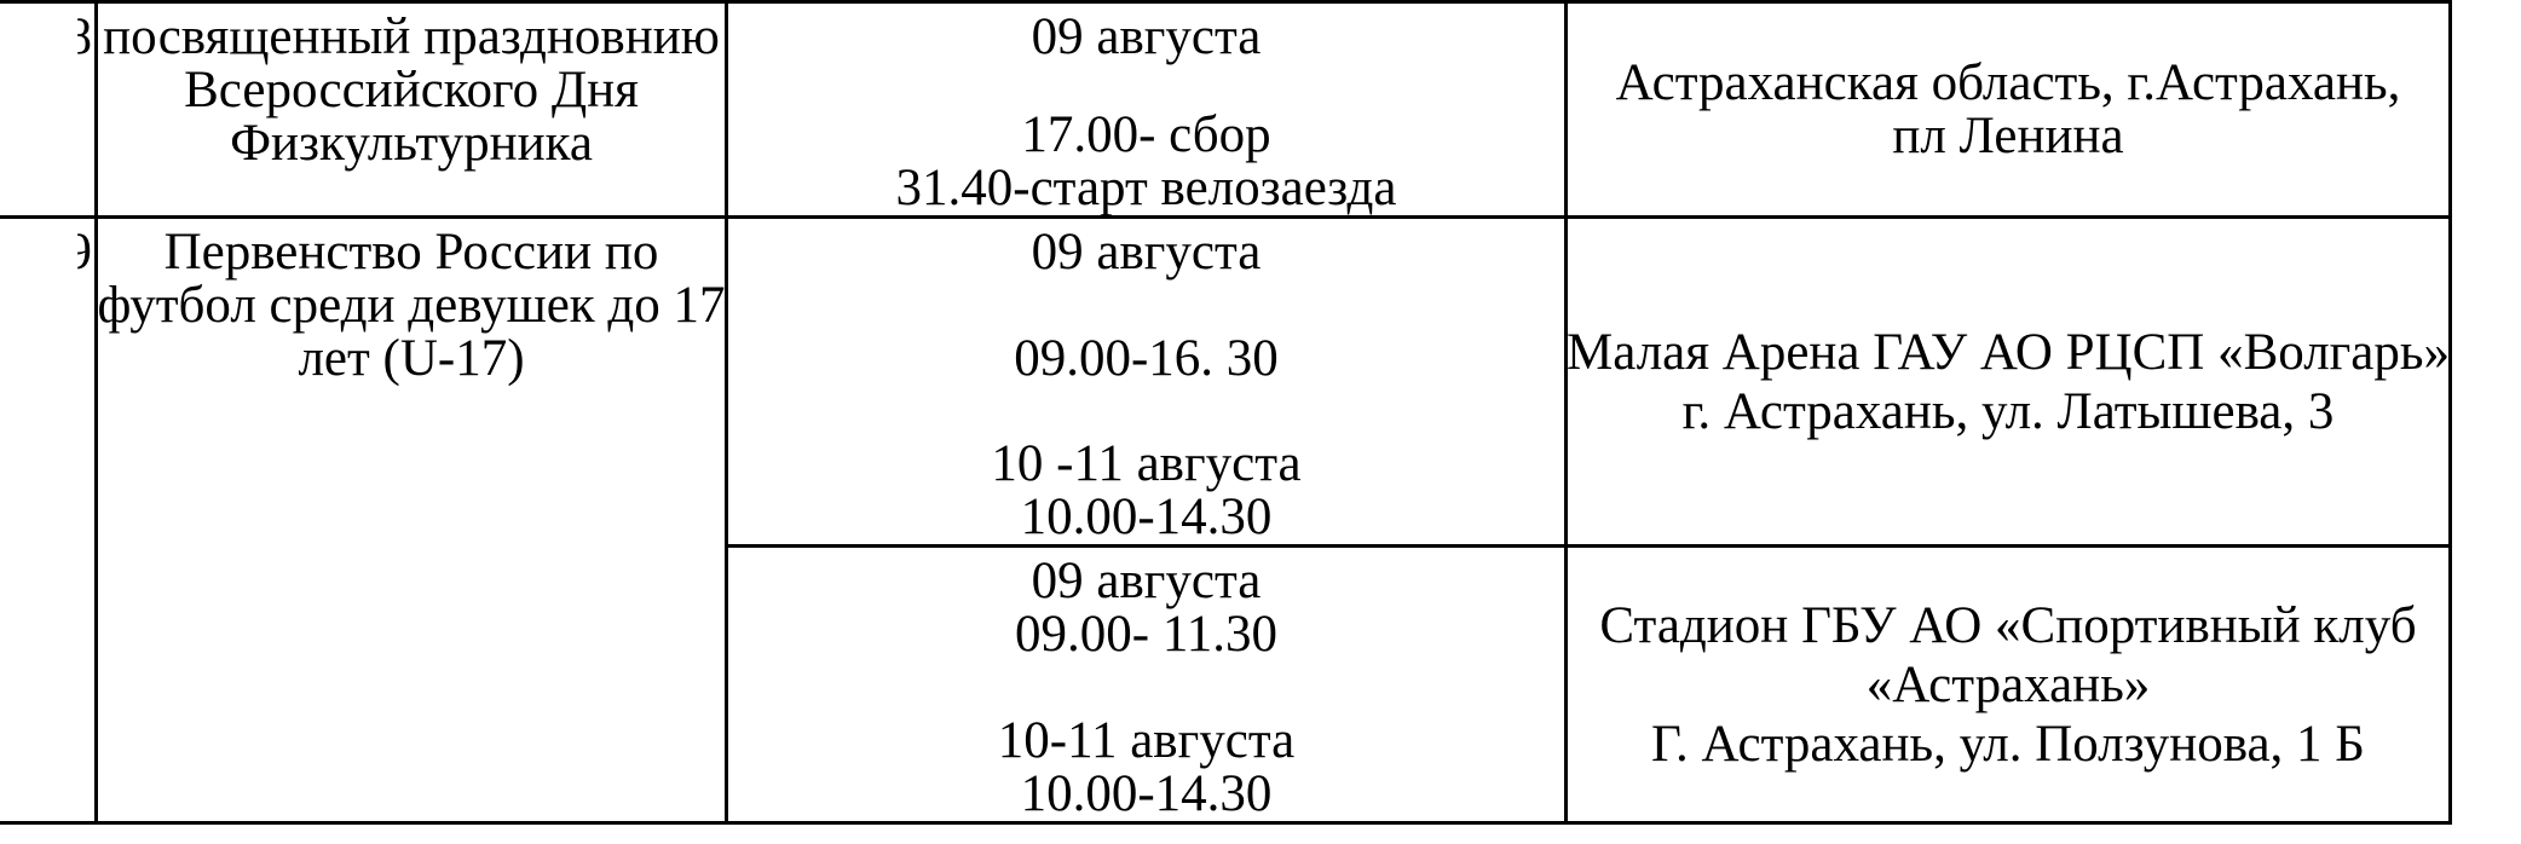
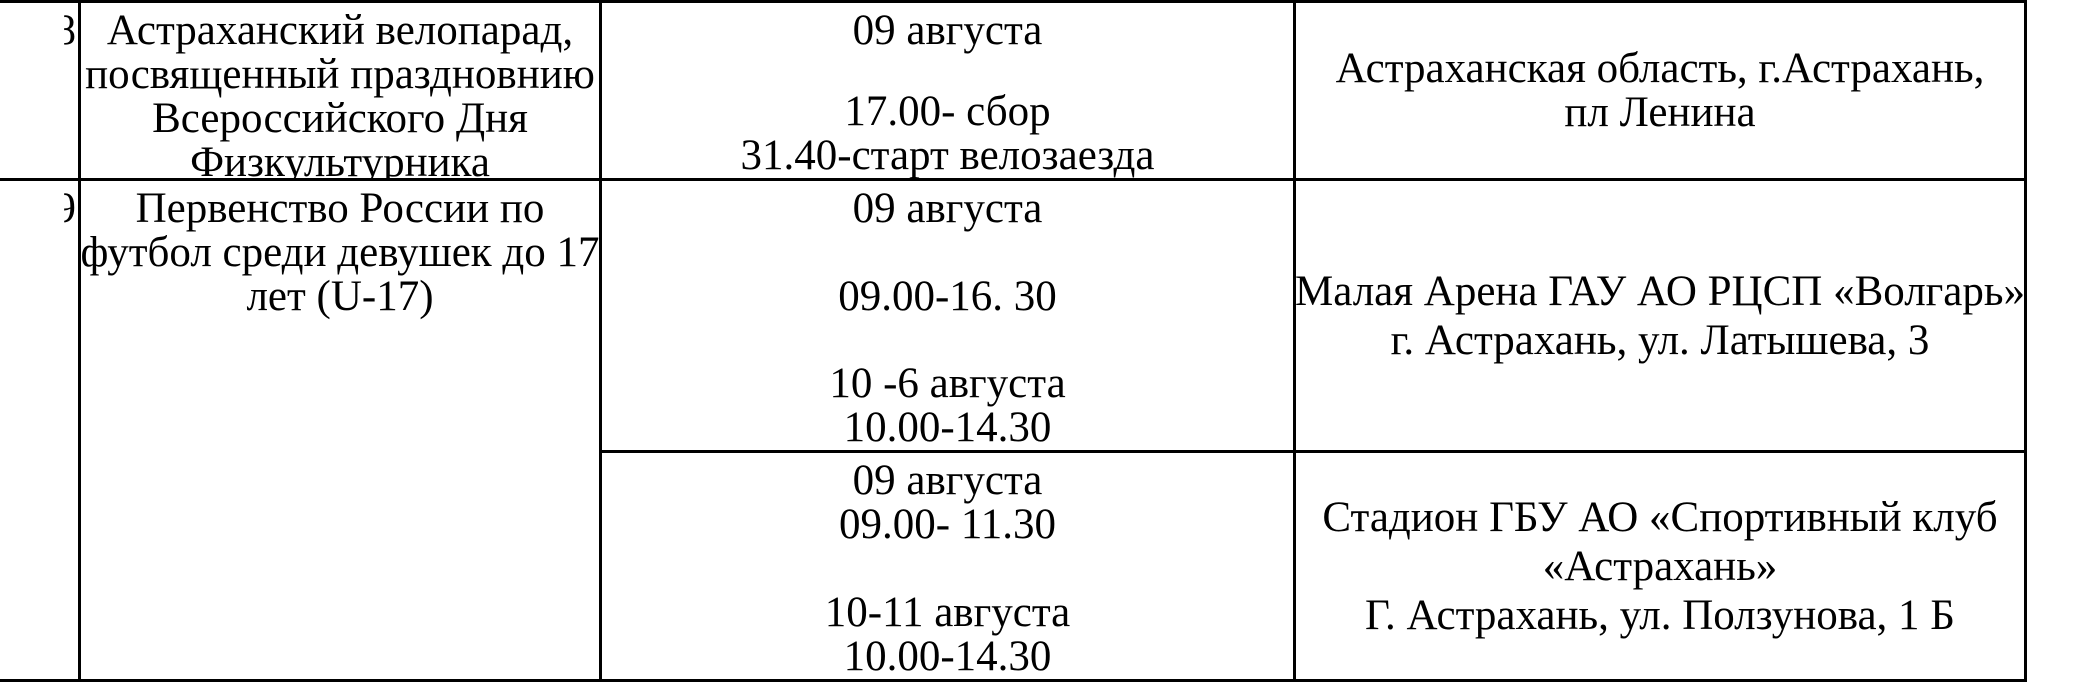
  8
+ Астраханский велопарад,
  посвященный праздновнию
  Всероссийского Дня
  Физкультурника
  09 августа
  17.00- сбор
  31.40-старт велозаезда
  Астраханская область, г.Астрахань,
  пл Ленина
  9
  Первенство России по
  футбол среди девушек до 17
  лет (U-17)
  09 августа
  09.00-16. 30
- 10 -11 августа
+ 10 -6 августа
  10.00-14.30
  Малая Арена ГАУ АО РЦСП «Волгарь»
  г. Астрахань, ул. Латышева, 3
  09 августа
  09.00- 11.30
  10-11 августа
  10.00-14.30
  Стадион ГБУ АО «Спортивный клуб
  «Астрахань»
  Г. Астрахань, ул. Ползунова, 1 Б
